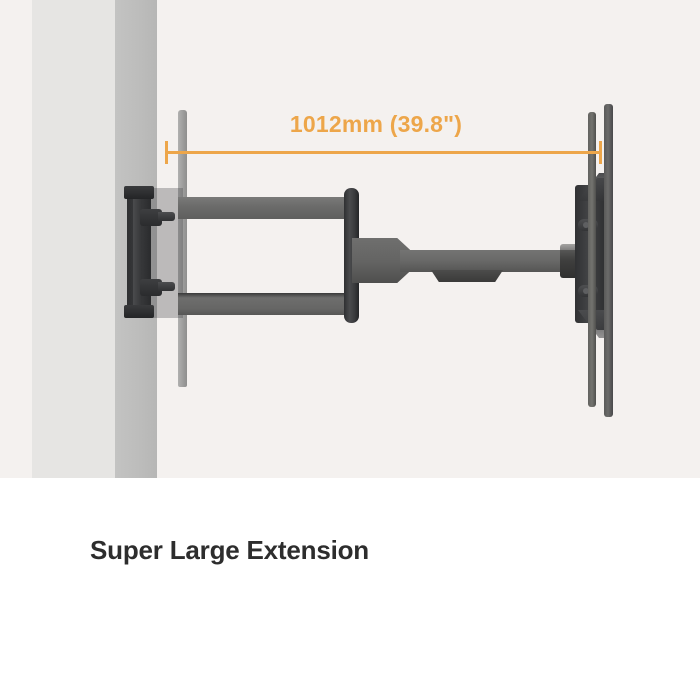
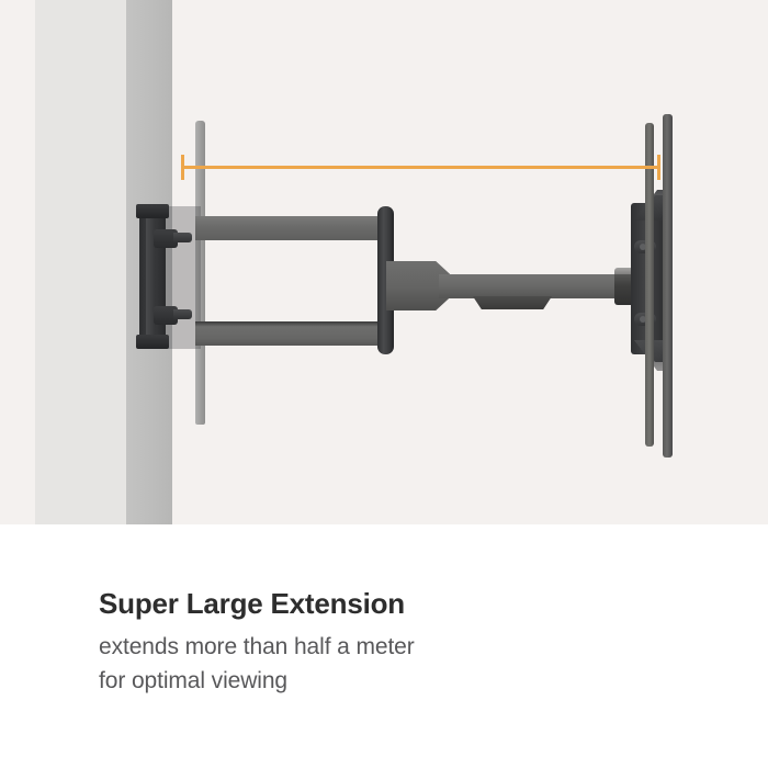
- 1012mm (39.8")
  Super Large Extension
+ extends more than half a meter
+ for optimal viewing
